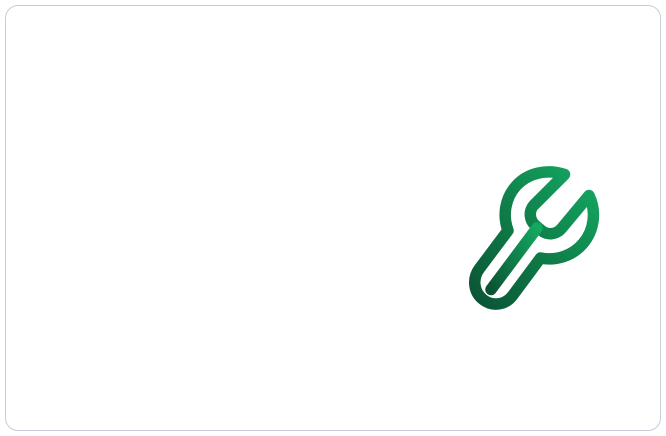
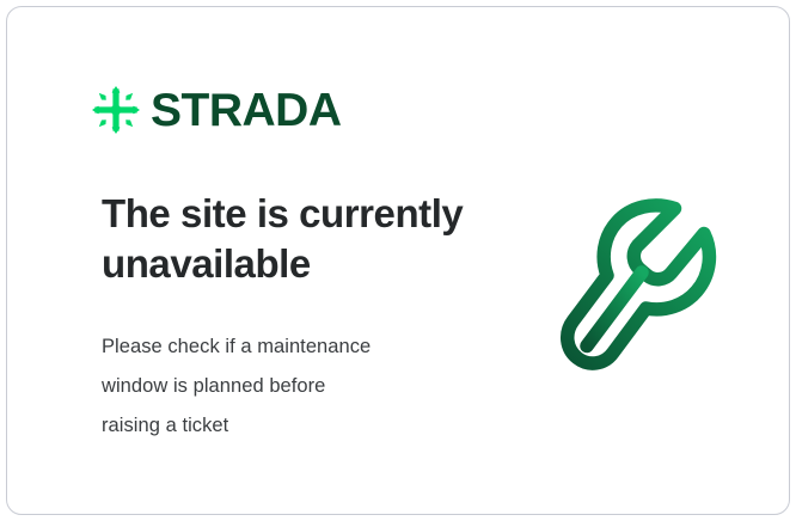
+ STRADA
+ The site is currently unavailable
+ Please check if a maintenance
+ window is planned before
+ raising a ticket
